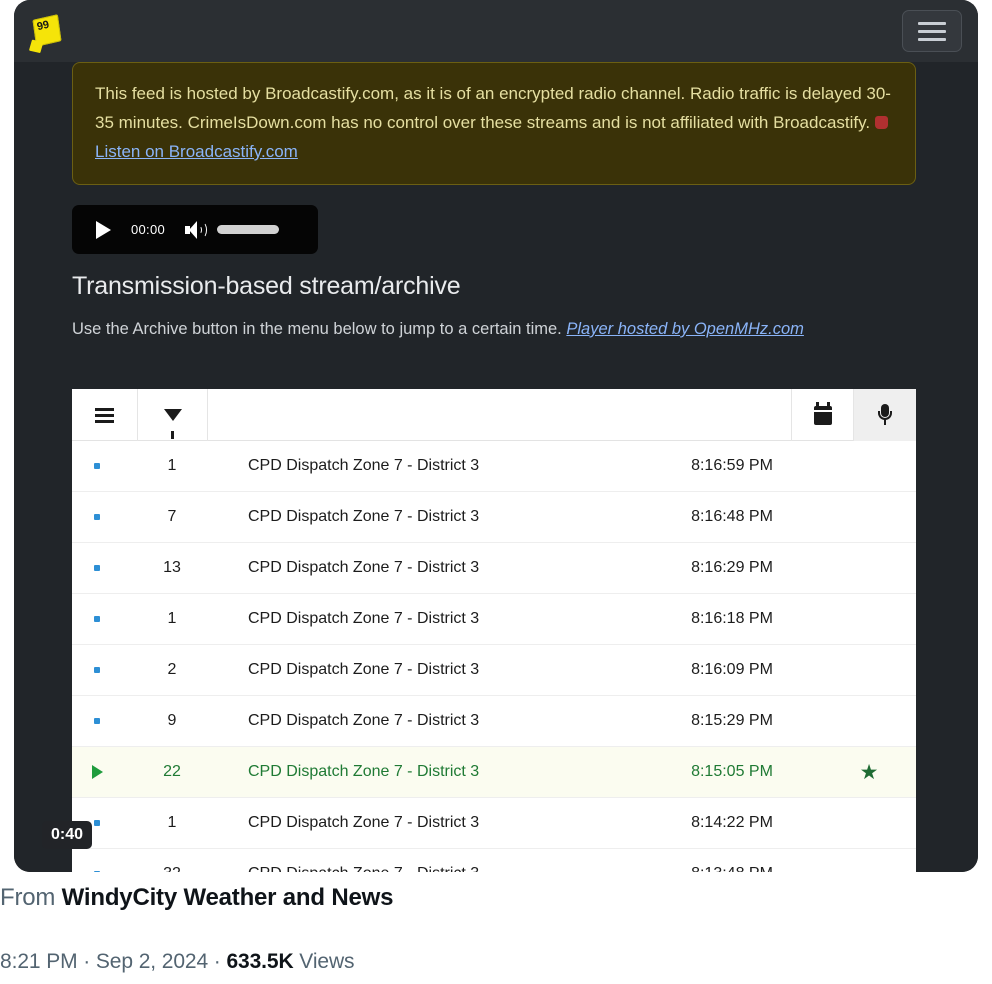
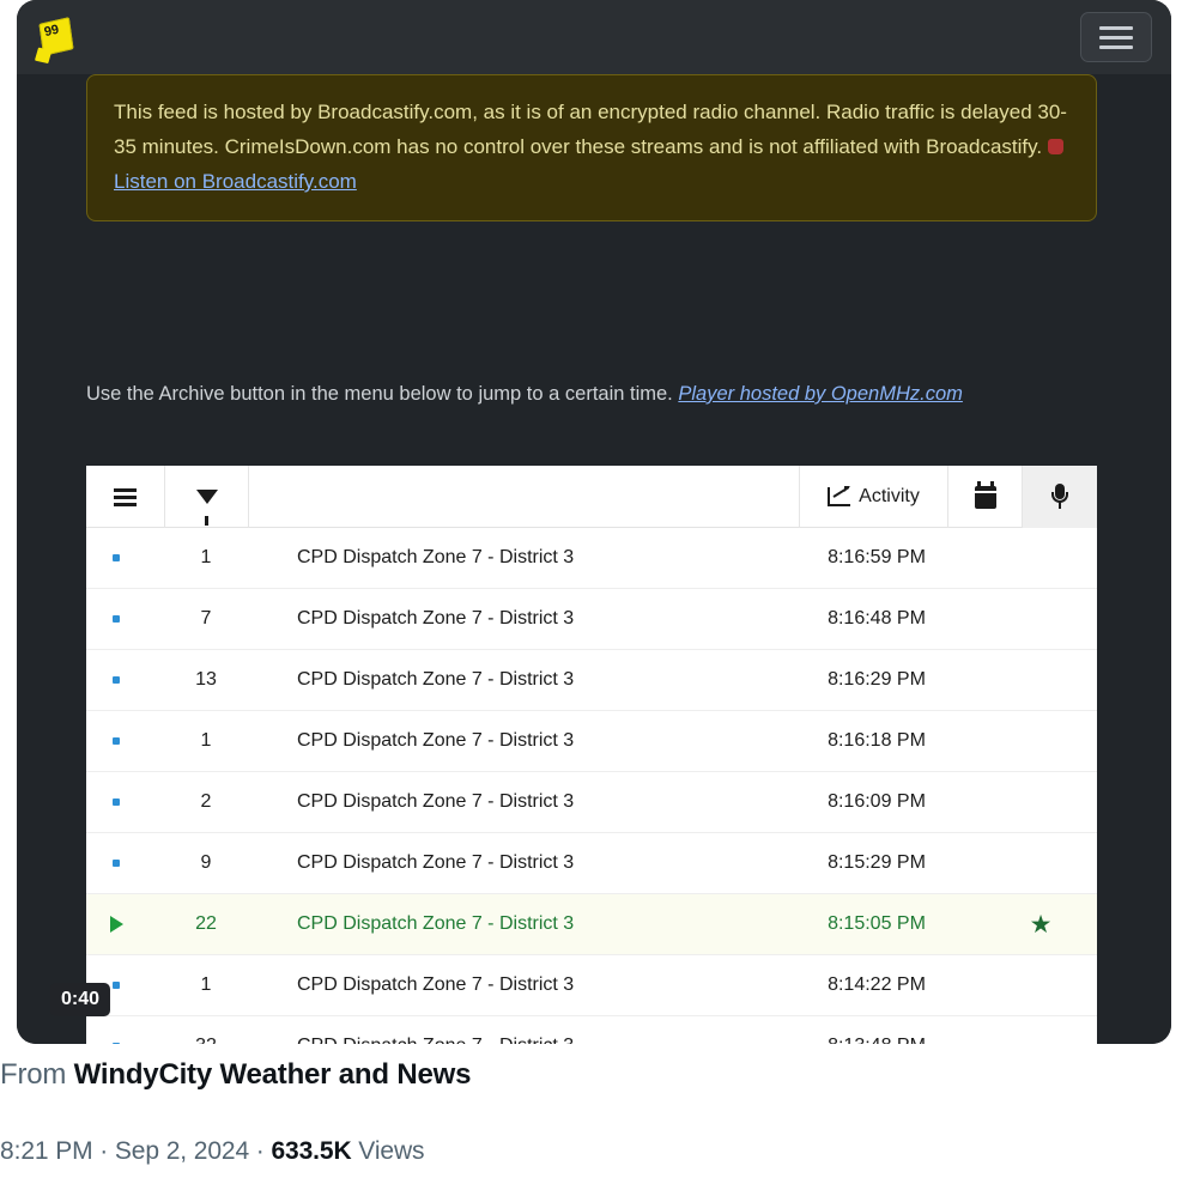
  This feed is hosted by Broadcastify.com, as it is of an encrypted radio channel. Radio traffic is delayed 30-35 minutes. CrimeIsDown.com has no control over these streams and is not affiliated with Broadcastify. Listen on Broadcastify.com
- 00:00
- Transmission-based stream/archive
  Use the Archive button in the menu below to jump to a certain time. Player hosted by OpenMHz.com
+ Activity
  1
  CPD Dispatch Zone 7 - District 3
  8:16:59 PM
  7
  CPD Dispatch Zone 7 - District 3
  8:16:48 PM
  13
  CPD Dispatch Zone 7 - District 3
  8:16:29 PM
  1
  CPD Dispatch Zone 7 - District 3
  8:16:18 PM
  2
  CPD Dispatch Zone 7 - District 3
  8:16:09 PM
  9
  CPD Dispatch Zone 7 - District 3
  8:15:29 PM
  22
  CPD Dispatch Zone 7 - District 3
  8:15:05 PM
  ★
  1
  CPD Dispatch Zone 7 - District 3
  8:14:22 PM
  0:40
  From WindyCity Weather and News
  8:21 PM · Sep 2, 2024 · 633.5K Views
